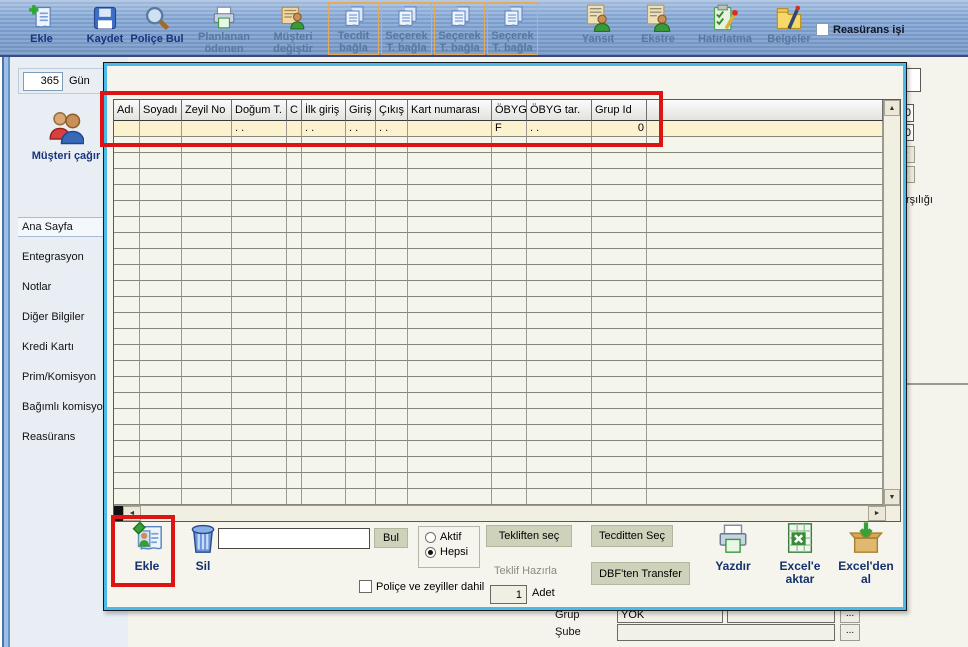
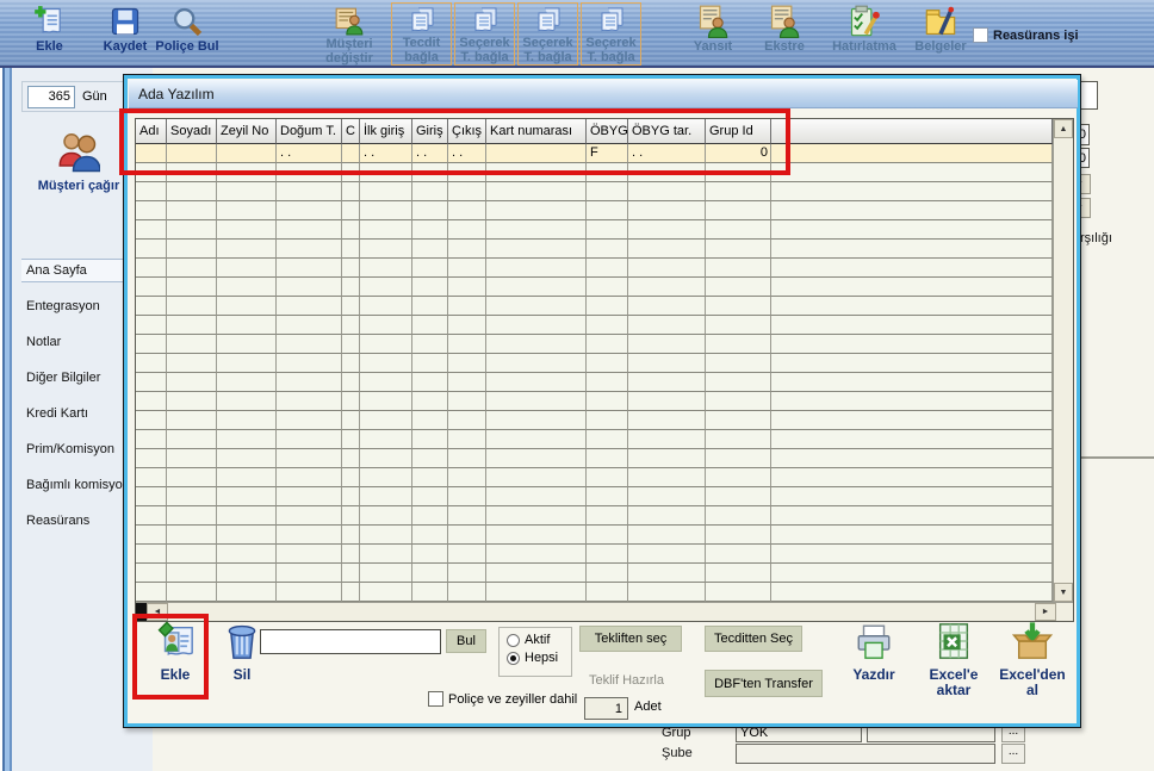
  Ekle
  Kaydet
  Poliçe Bul
- Planlanan ödenen
  Müşteri değiştir
  Tecdit bağla
  Seçerek T. bağla
  Seçerek T. bağla
  Seçerek T. bağla
  Yansıt
  Ekstre
  Hatırlatma
  Belgeler
  Reasürans işi
  365
  Gün
  Müşteri çağır
  Ana Sayfa
  Entegrasyon
  Notlar
  Diğer Bilgiler
  Kredi Kartı
  Prim/Komisyon
  Bağımlı komisyo
  Reasürans
  0
  0
  rşılığı
  Grup
  YOK
  ...
  Şube
  ...
+ Ada Yazılım
  Adı
  Soyadı
  Zeyil No
  Doğum T.
  C
  İlk giriş
  Giriş
  Çıkış
  Kart numarası
  ÖBYG
  ÖBYG tar.
  Grup Id
  . .
  . .
  . .
  . .
  F
  . .
  0
  Ekle
  Sil
  Bul
  Aktif
  Hepsi
  Tekliften seç
  Tecditten Seç
  Teklif Hazırla
  DBF'ten Transfer
  Poliçe ve zeyiller dahil
  1
  Adet
  Yazdır
  Excel'e aktar
  Excel'den al
